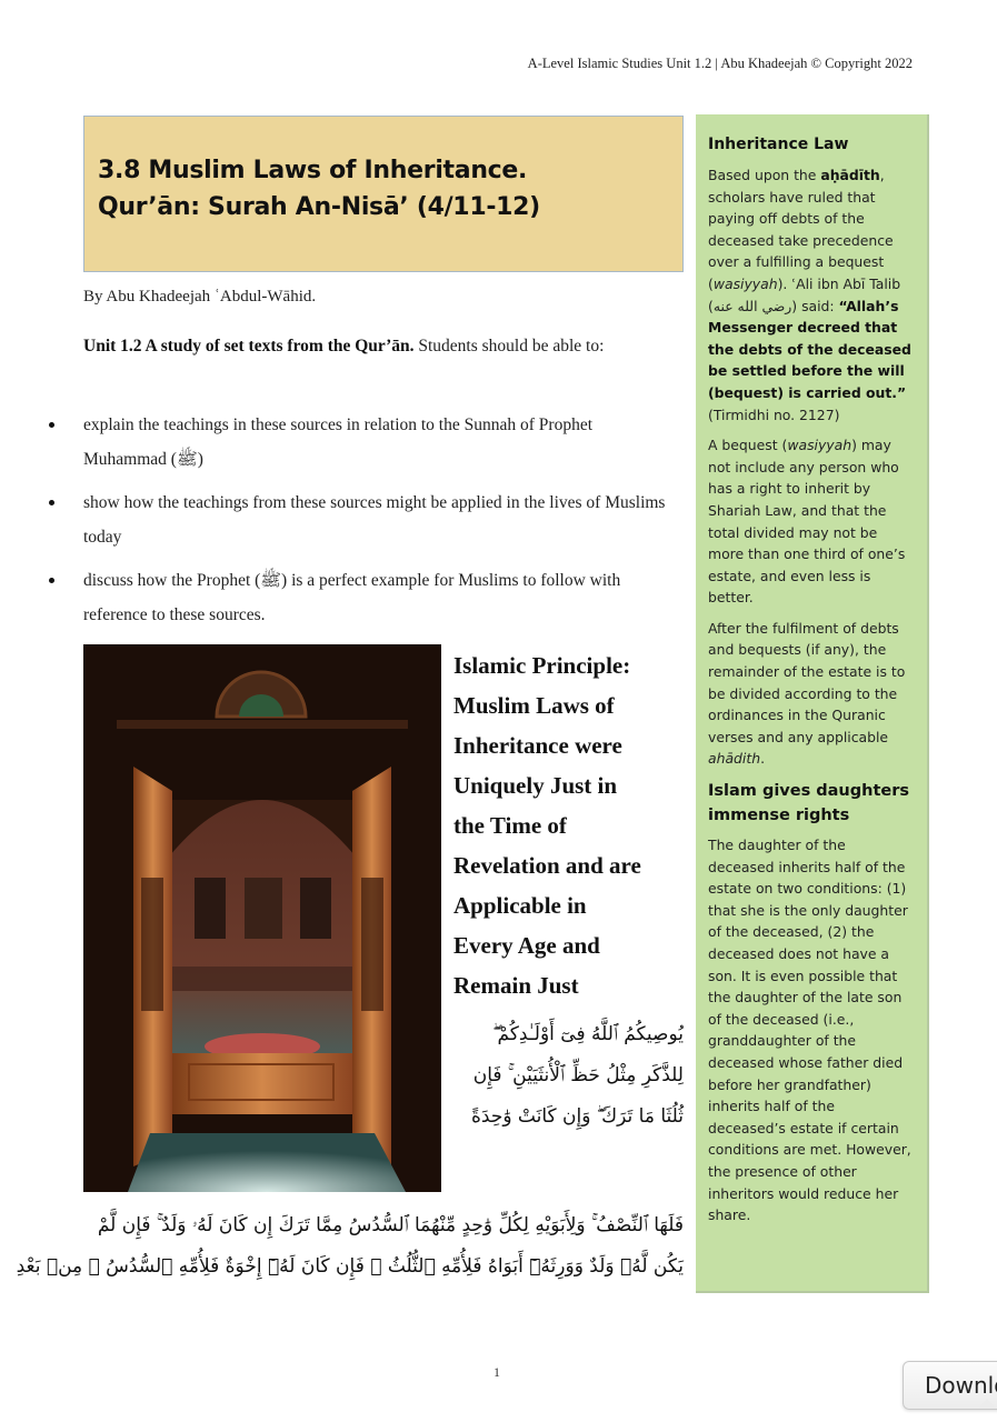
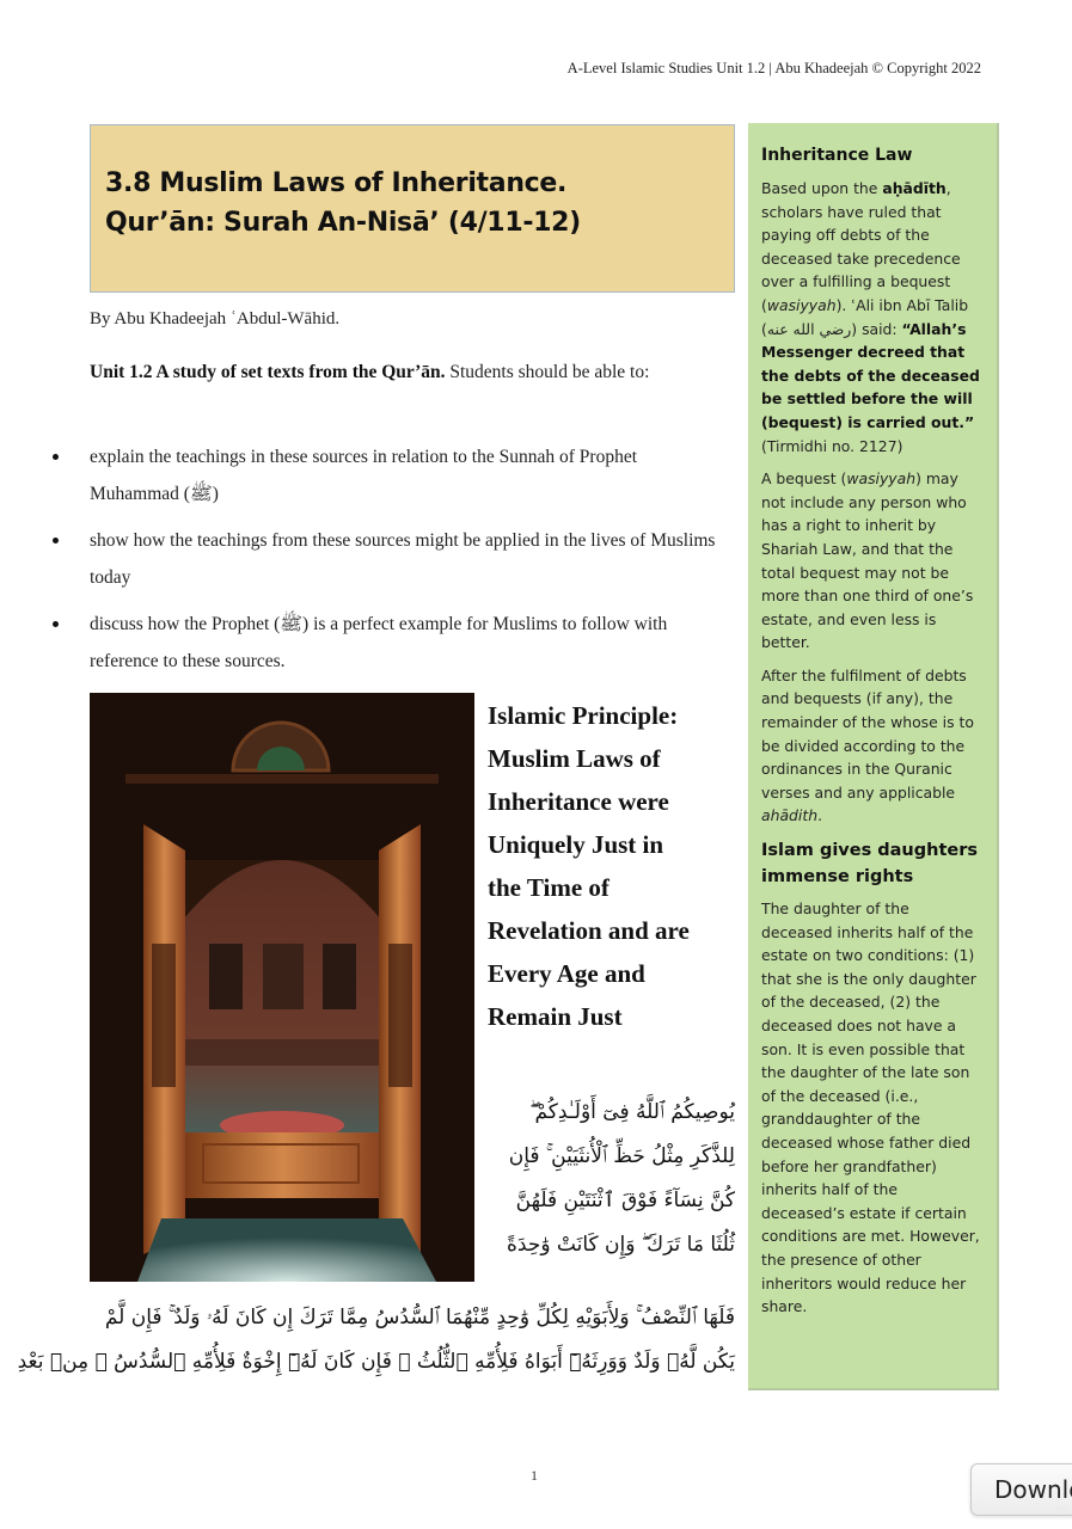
  A-Level Islamic Studies Unit 1.2 | Abu Khadeejah © Copyright 2022
  3.8 Muslim Laws of Inheritance.
  Qur’ān: Surah An-Nisā’ (4/11-12)
  By Abu Khadeejah ʿAbdul-Wāhid.
  Unit 1.2 A study of set texts from the Qur’ān. Students should be able to:
  explain the teachings in these sources in relation to the Sunnah of Prophet Muhammad (ﷺ)
  show how the teachings from these sources might be applied in the lives of Muslims today
  discuss how the Prophet (ﷺ) is a perfect example for Muslims to follow with reference to these sources.
  Islamic Principle:
  Muslim Laws of
  Inheritance were
  Uniquely Just in
  the Time of
  Revelation and are
- Applicable in
  Every Age and
  Remain Just
  يُوصِيكُمُ ٱللَّهُ فِىٓ أَوْلَـٰدِكُمْ ۖ
  لِلذَّكَرِ مِثْلُ حَظِّ ٱلْأُنثَيَيْنِ ۚ فَإِن
+ كُنَّ نِسَآءً فَوْقَ ٱثْنَتَيْنِ فَلَهُنَّ
  ثُلُثَا مَا تَرَكَ ۖ وَإِن كَانَتْ وَٰحِدَةً
  فَلَهَا ٱلنِّصْفُ ۚ وَلِأَبَوَيْهِ لِكُلِّ وَٰحِدٍ مِّنْهُمَا ٱلسُّدُسُ مِمَّا تَرَكَ إِن كَانَ لَهُۥ وَلَدٌ ۚ فَإِن لَّمْ
  يَكُن لَّهُۥ وَلَدٌ وَوَرِثَهُۥٓ أَبَوَاهُ فَلِأُمِّهِ ٱلثُّلُثُ ۚ فَإِن كَانَ لَهُۥٓ إِخْوَةٌ فَلِأُمِّهِ ٱلسُّدُسُ ۚ مِنۢ بَعْدِ
  Inheritance Law
  Based upon the aḥādīth, scholars have ruled that paying off debts of the deceased take precedence over a fulfilling a bequest (wasiyyah). ʿAli ibn Abī Talib (رضي الله عنه) said: “Allah’s Messenger decreed that the debts of the deceased be settled before the will (bequest) is carried out.” (Tirmidhi no. 2127)
- A bequest (wasiyyah) may not include any person who has a right to inherit by Shariah Law, and that the total divided may not be more than one third of one’s estate, and even less is better.
+ A bequest (wasiyyah) may not include any person who has a right to inherit by Shariah Law, and that the total bequest may not be more than one third of one’s estate, and even less is better.
- After the fulfilment of debts and bequests (if any), the remainder of the estate is to be divided according to the ordinances in the Quranic verses and any applicable ahādith.
+ After the fulfilment of debts and bequests (if any), the remainder of the whose is to be divided according to the ordinances in the Quranic verses and any applicable ahādith.
  Islam gives daughters immense rights
  The daughter of the deceased inherits half of the estate on two conditions: (1) that she is the only daughter of the deceased, (2) the deceased does not have a son. It is even possible that the daughter of the late son of the deceased (i.e., granddaughter of the deceased whose father died before her grandfather) inherits half of the deceased’s estate if certain conditions are met. However, the presence of other inheritors would reduce her share.
  1
